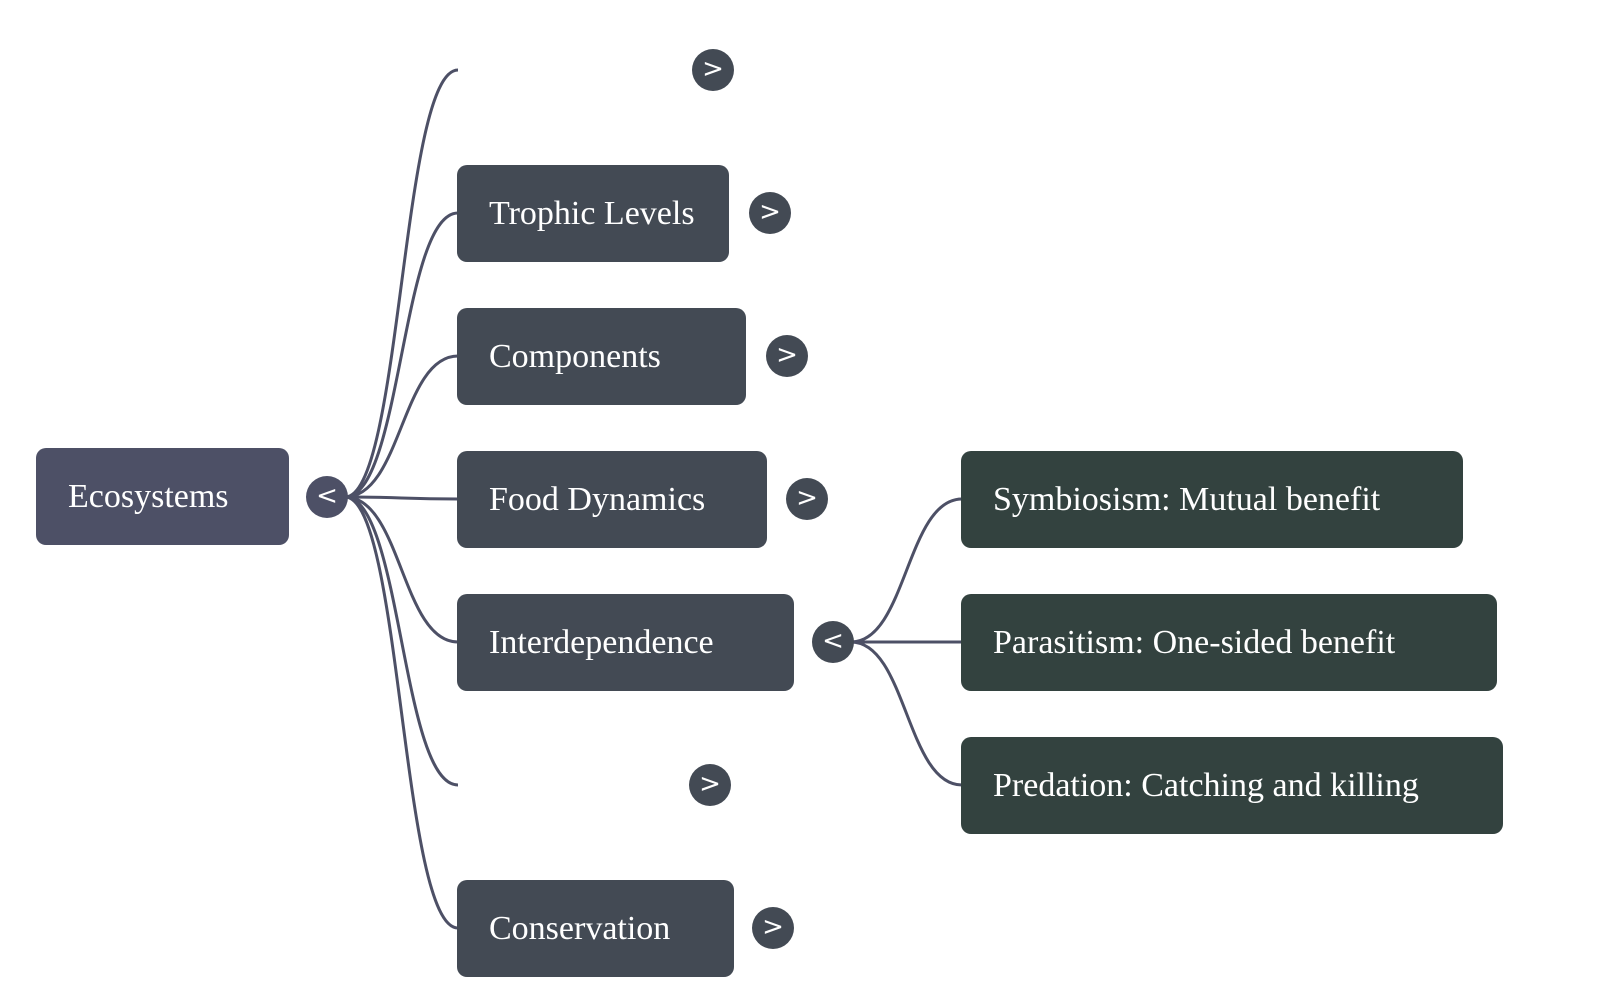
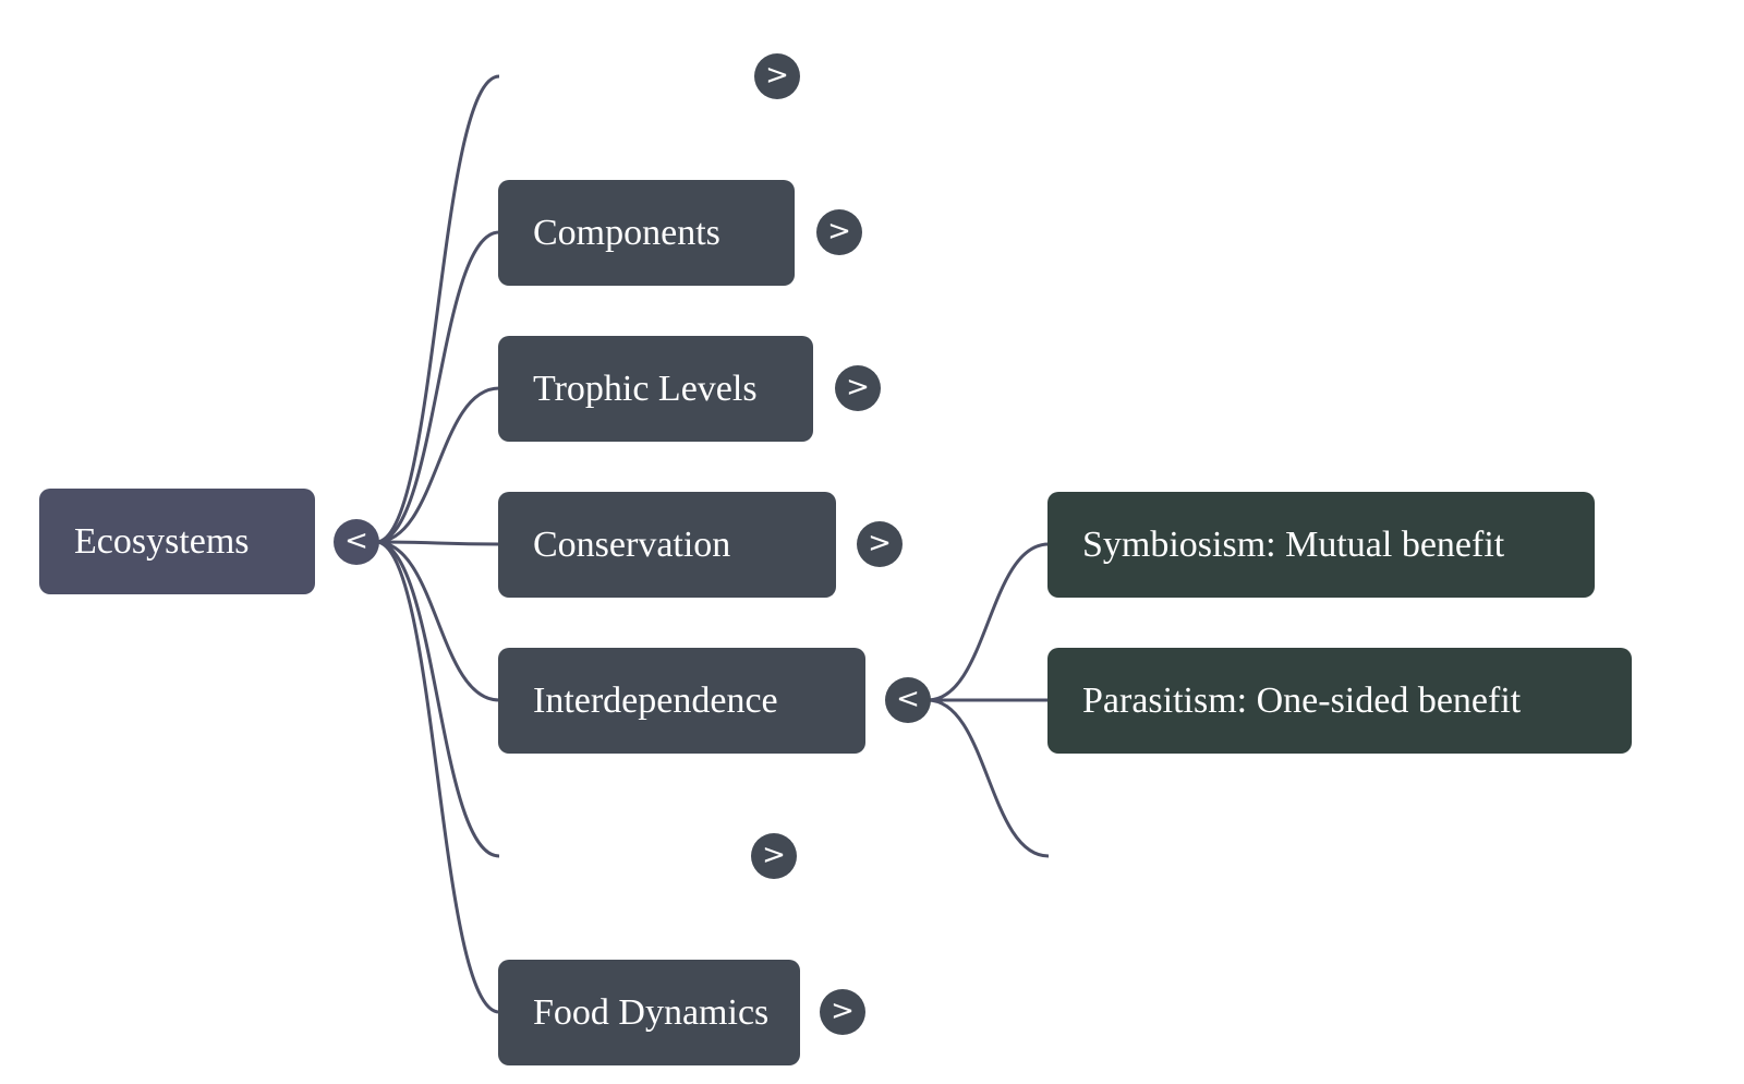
  Ecosystems
  <
  >
- Trophic Levels
+ Components
  >
- Components
+ Trophic Levels
  >
- Food Dynamics
+ Conservation
  >
  Interdependence
  <
  >
- Conservation
+ Food Dynamics
  >
  Symbiosism: Mutual benefit
  Parasitism: One-sided benefit
- Predation: Catching and killing
